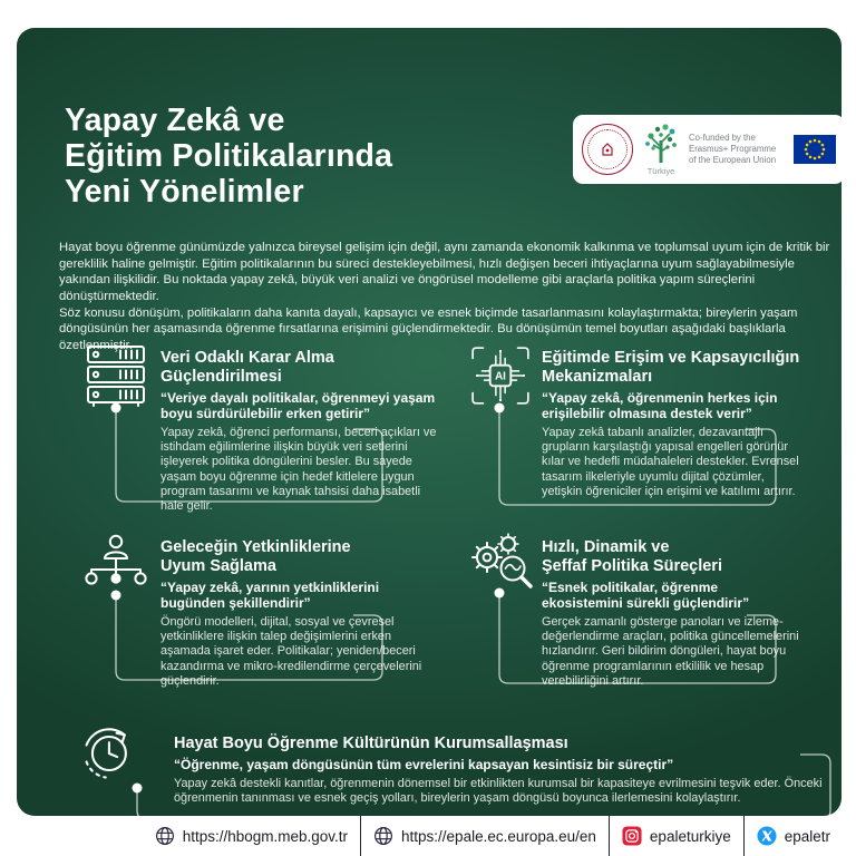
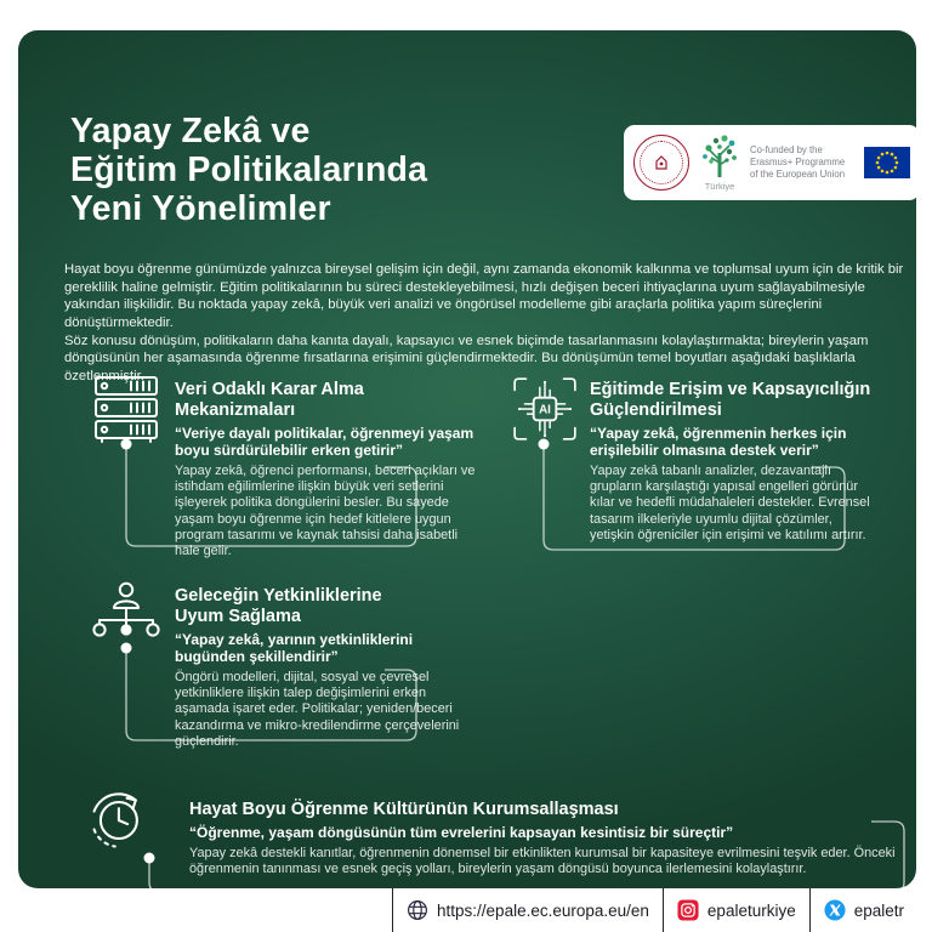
  Yapay Zekâ ve
  Eğitim Politikalarında
  Yeni Yönelimler
  Türkiye
  Co-funded by the
  Erasmus+ Programme
  of the European Union
  Hayat boyu öğrenme günümüzde yalnızca bireysel gelişim için değil, aynı zamanda ekonomik kalkınma ve toplumsal uyum için de kritik bir gereklilik haline gelmiştir. Eğitim politikalarının bu süreci destekleyebilmesi, hızlı değişen beceri ihtiyaçlarına uyum sağlayabilmesiyle yakından ilişkilidir. Bu noktada yapay zekâ, büyük veri analizi ve öngörüsel modelleme gibi araçlarla politika yapım süreçlerini dönüştürmektedir.
  Söz konusu dönüşüm, politikaların daha kanıta dayalı, kapsayıcı ve esnek biçimde tasarlanmasını kolaylaştırmakta; bireylerin yaşam döngüsünün her aşamasında öğrenme fırsatlarına erişimini güçlendirmektedir. Bu dönüşümün temel boyutları aşağıdaki başlıklarla özetle
  Veri Odaklı Karar Alma
- Güçlendirilmesi
+ Mekanizmaları
  “Veriye dayalı politikalar, öğrenmeyi yaşam boyu sürdürülebilir erken getirir”
  Yapay zekâ, öğrenci performansı, beceri açıkları ve istihdam eğilimlerine ilişkin büyük veri setlerini işleyerek politika döngülerini besler. Bu sayede yaşam boyu öğrenme için hedef kitlelere uygun program tasarımı ve kaynak tahsisi daha isabetli hale gelir.
  AI
  Eğitimde Erişim ve Kapsayıcılığın
- Mekanizmaları
+ Güçlendirilmesi
  “Yapay zekâ, öğrenmenin herkes için erişilebilir olmasına destek verir”
  Yapay zekâ tabanlı analizler, dezavantajlı grupların karşılaştığı yapısal engelleri görünür kılar ve hedefli müdahaleleri destekler. Evrensel tasarım ilkeleriyle uyumlu dijital çözümler, yetişkin öğreniciler için erişimi ve katılımı artırır.
  Geleceğin Yetkinliklerine
  Uyum Sağlama
  “Yapay zekâ, yarının yetkinliklerini bugünden şekillendirir”
  Öngörü modelleri, dijital, sosyal ve çevresel yetkinliklere ilişkin talep değişimlerini erken aşamada işaret eder. Politikalar; yeniden/beceri kazandırma ve mikro-kredilendirme çerçevelerini güçlendirir.
- Hızlı, Dinamik ve
- Şeffaf Politika Süreçleri
- “Esnek politikalar, öğrenme ekosistemini sürekli güçlendirir”
- Gerçek zamanlı gösterge panoları ve izleme-değerlendirme araçları, politika güncellemelerini hızlandırır. Geri bildirim döngüleri, hayat boyu öğrenme programlarının etkililik ve hesap verebilirliğini artırır.
  Hayat Boyu Öğrenme Kültürünün Kurumsallaşması
  “Öğrenme, yaşam döngüsünün tüm evrelerini kapsayan kesintisiz bir süreçtir”
  Yapay zekâ destekli kanıtlar, öğrenmenin dönemsel bir etkinlikten kurumsal bir kapasiteye evrilmesini teşvik eder. Önceki öğrenmenin tanınması ve esnek geçiş yolları, bireylerin yaşam döngüsü boyunca ilerlemesini kolaylaştırır.
- https://hbogm.meb.gov.tr
  https://epale.ec.europa.eu/en
  epaleturkiye
  epaletr
